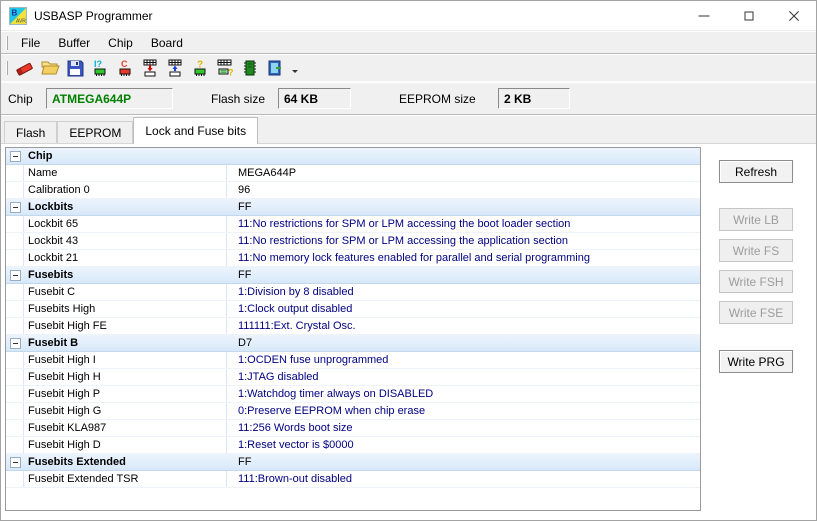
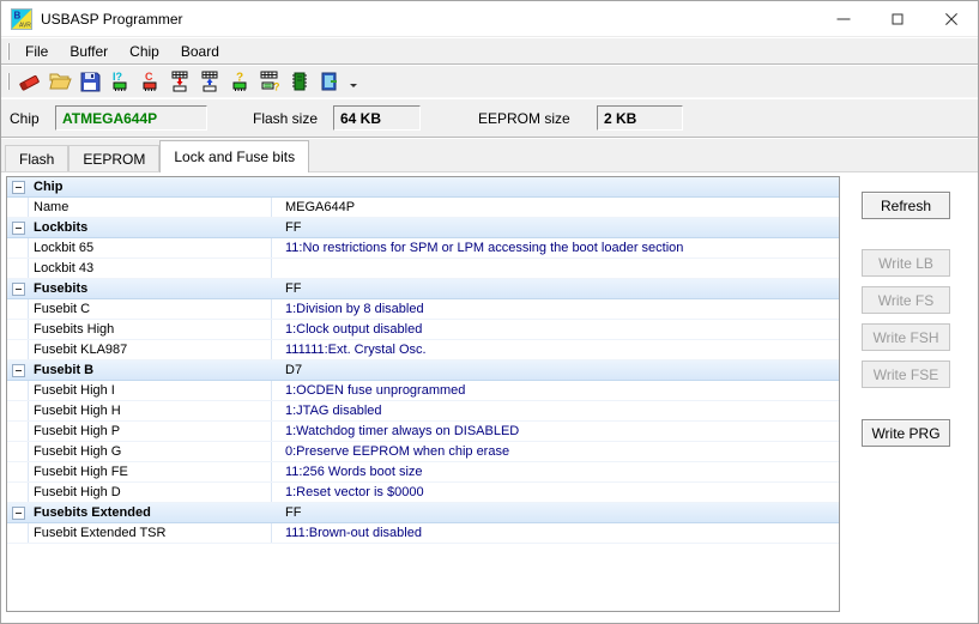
  B
  USBASP Programmer
  File
  Buffer
  Chip
  Board
  I?
  C
  ?
  ?
  Chip
  ATMEGA644P
  Flash size
  64 KB
  EEPROM size
  2 KB
  Flash
  EEPROM
  Lock and Fuse bits
  Chip
  Name
  MEGA644P
- Calibration 0
- 96
  Lockbits
  FF
  Lockbit 65
  11:No restrictions for SPM or LPM accessing the boot loader section
  Lockbit 43
- 11:No restrictions for SPM or LPM accessing the application section
- Lockbit 21
- 11:No memory lock features enabled for parallel and serial programming
  Fusebits
  FF
  Fusebit C
  1:Division by 8 disabled
  Fusebits High
  1:Clock output disabled
- Fusebit High FE
+ Fusebit KLA987
  111111:Ext. Crystal Osc.
  Fusebit B
  D7
  Fusebit High I
  1:OCDEN fuse unprogrammed
  Fusebit High H
  1:JTAG disabled
  Fusebit High P
  1:Watchdog timer always on DISABLED
  Fusebit High G
  0:Preserve EEPROM when chip erase
- Fusebit KLA987
+ Fusebit High FE
  11:256 Words boot size
  Fusebit High D
  1:Reset vector is $0000
  Fusebits Extended
  FF
  Fusebit Extended TSR
  111:Brown-out disabled
  Refresh
  Write LB
  Write FS
  Write FSH
  Write FSE
  Write PRG
